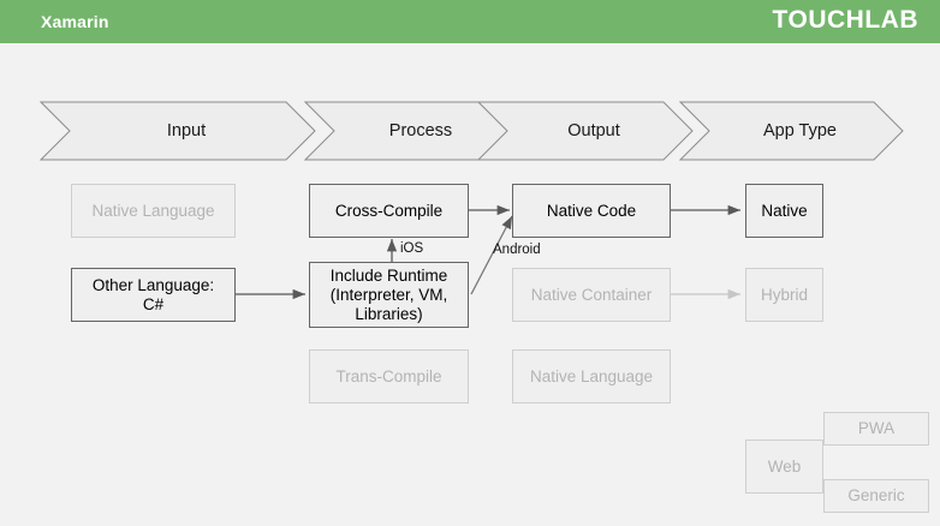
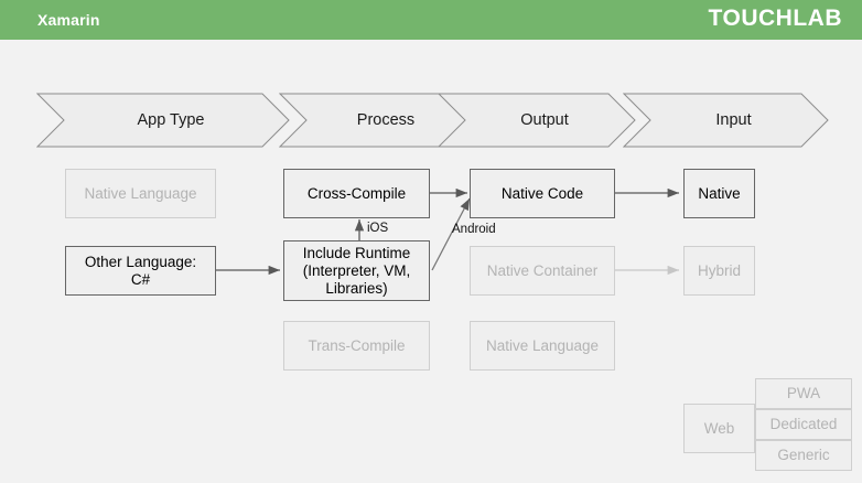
  Xamarin
  TOUCHLAB
- Input
+ App Type
  Process
  Output
- App Type
+ Input
  iOS
  Android
  Native Language
  Other Language:
  C#
  Cross-Compile
  Include Runtime
  (Interpreter, VM,
  Libraries)
  Trans-Compile
  Native Code
  Native Container
  Native Language
  Native
  Hybrid
  Web
  PWA
+ Dedicated
  Generic
